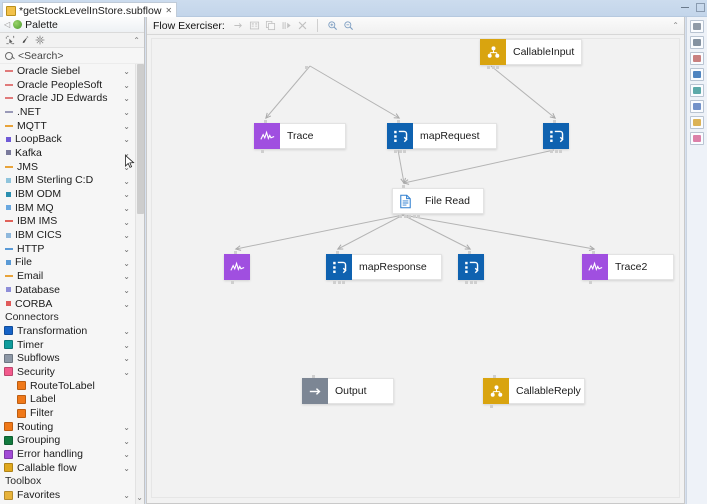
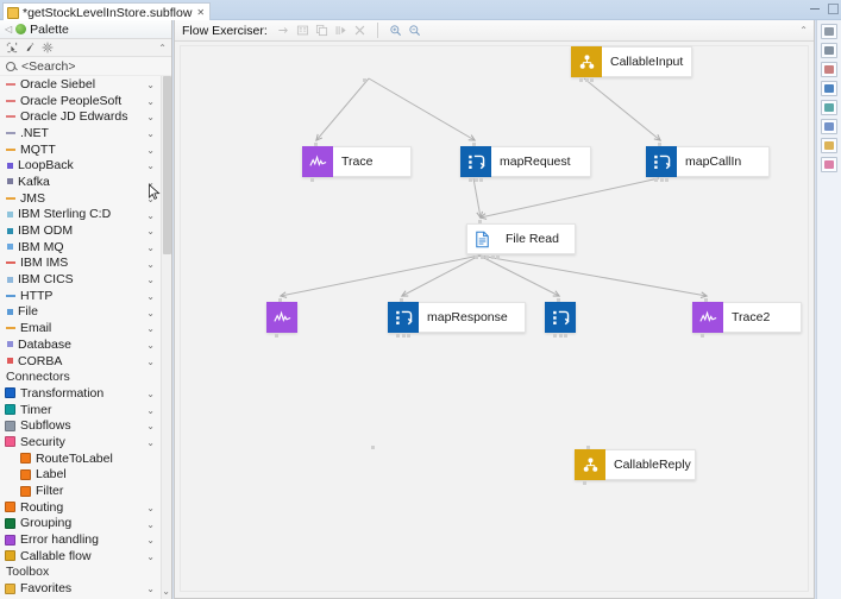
  *getStockLevelInStore.subflow
  ✕
  ◁
  Palette
  ⌃
  <Search>
  Oracle Siebel
  ⌄
  Oracle PeopleSoft
  ⌄
  Oracle JD Edwards
  ⌄
  .NET
  ⌄
  MQTT
  ⌄
  LoopBack
  ⌄
  Kafka
  ⌄
  JMS
  ⌄
  IBM Sterling C:D
  ⌄
  IBM ODM
  ⌄
  IBM MQ
  ⌄
  IBM IMS
  ⌄
  IBM CICS
  ⌄
  HTTP
  ⌄
  File
  ⌄
  Email
  ⌄
  Database
  ⌄
  CORBA
  ⌄
  Connectors
  Transformation
  ⌄
  Timer
  ⌄
  Subflows
  ⌄
  Security
  ⌄
  RouteToLabel
  Label
  Filter
  Routing
  ⌄
  Grouping
  ⌄
  Error handling
  ⌄
  Callable flow
  ⌄
  Toolbox
  Favorites
  ⌄
  ⌄
  Flow Exerciser:
  ⌃
  CallableInput
  Trace
  mapRequest
+ mapCallIn
  File Read
  mapResponse
  Trace2
- Output
  CallableReply
